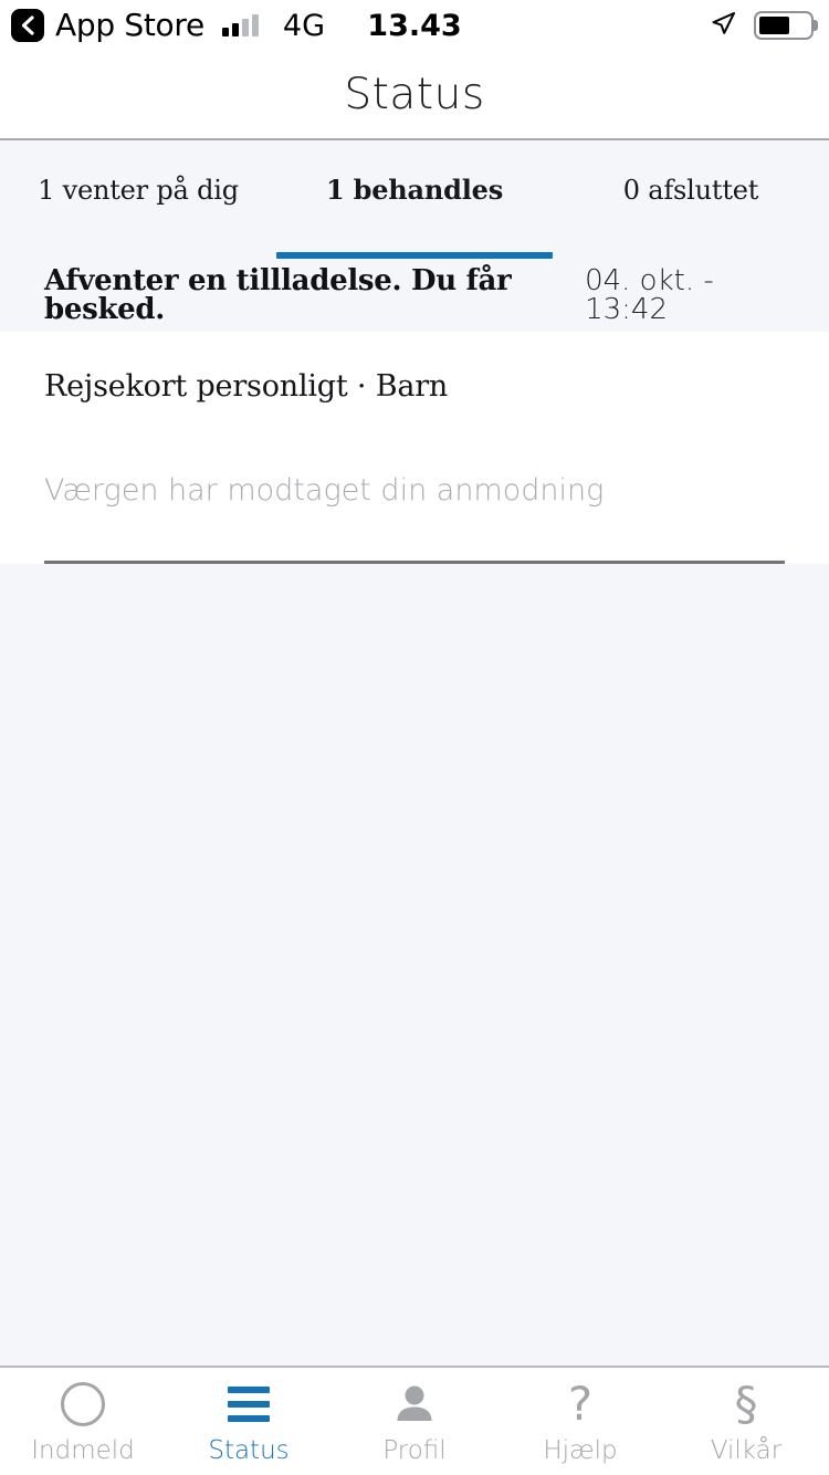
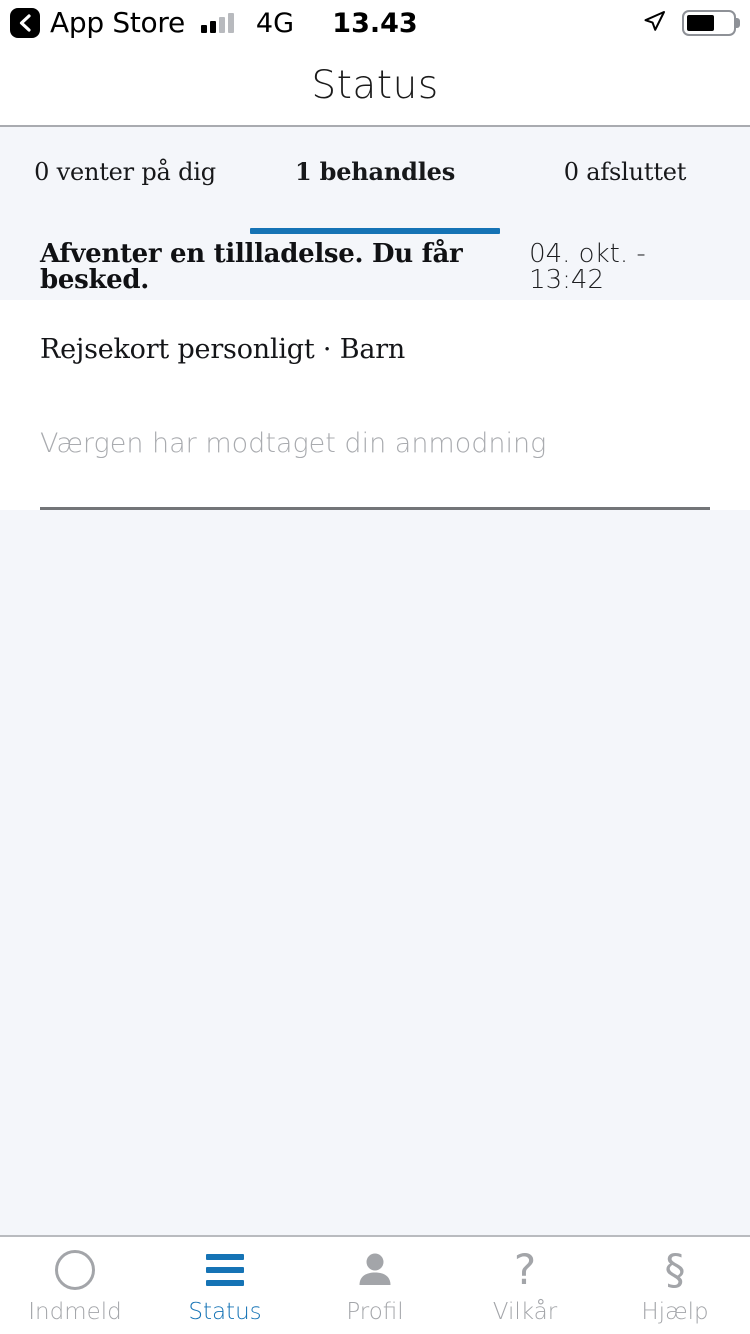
  App Store
  4G
  13.43
  Status
- 1 venter på dig
+ 0 venter på dig
  1 behandles
  0 afsluttet
  Afventer en tillladelse. Du får besked.
  04. okt. - 13:42
  Rejsekort personligt · Barn
  Værgen har modtaget din anmodning
  Indmeld
  Status
  Profil
  ?
- Hjælp
+ Vilkår
  §
- Vilkår
+ Hjælp
